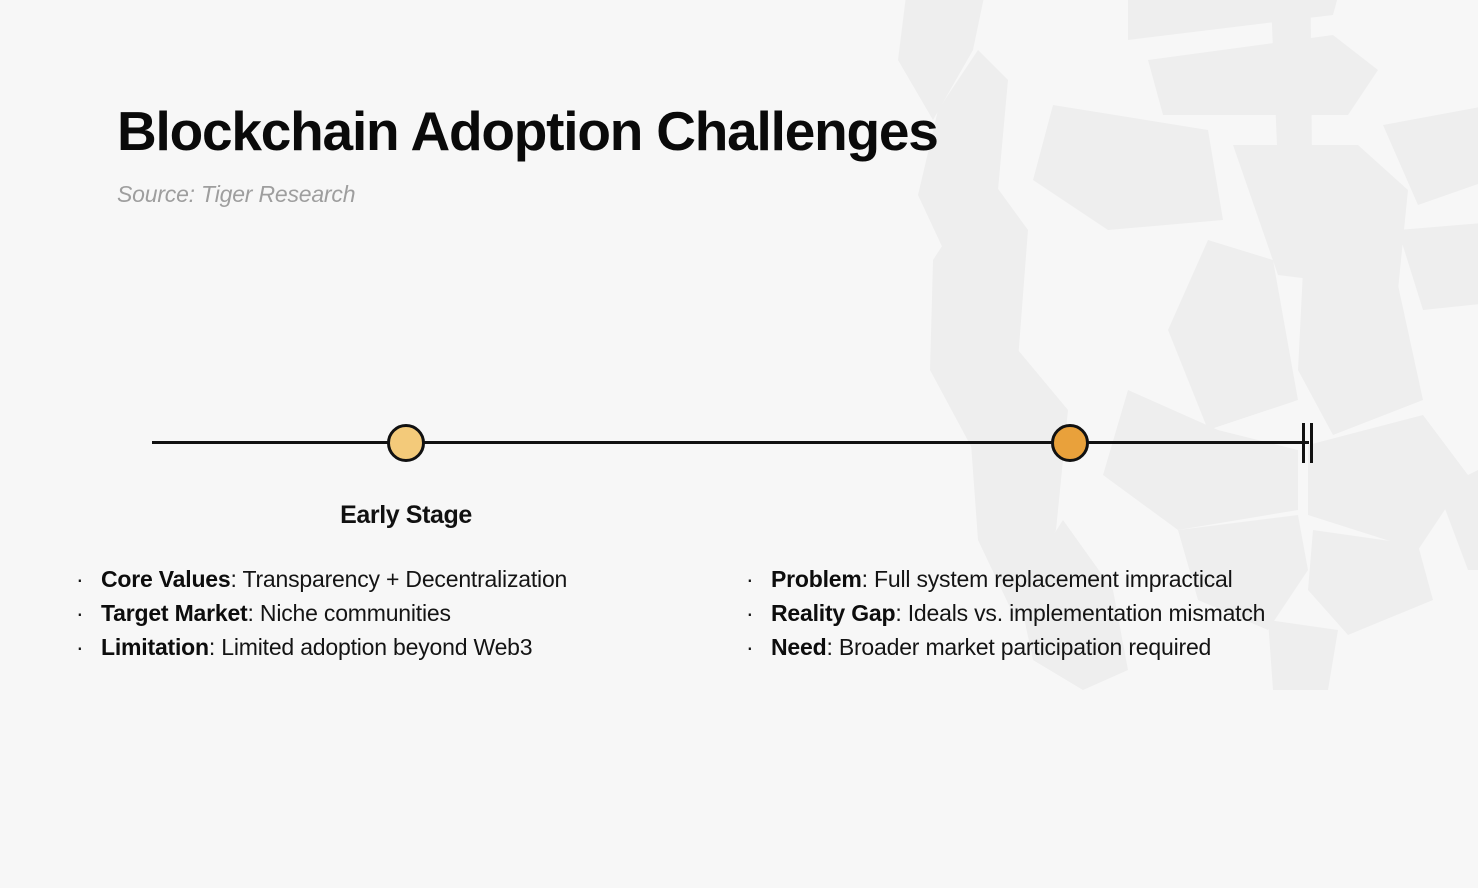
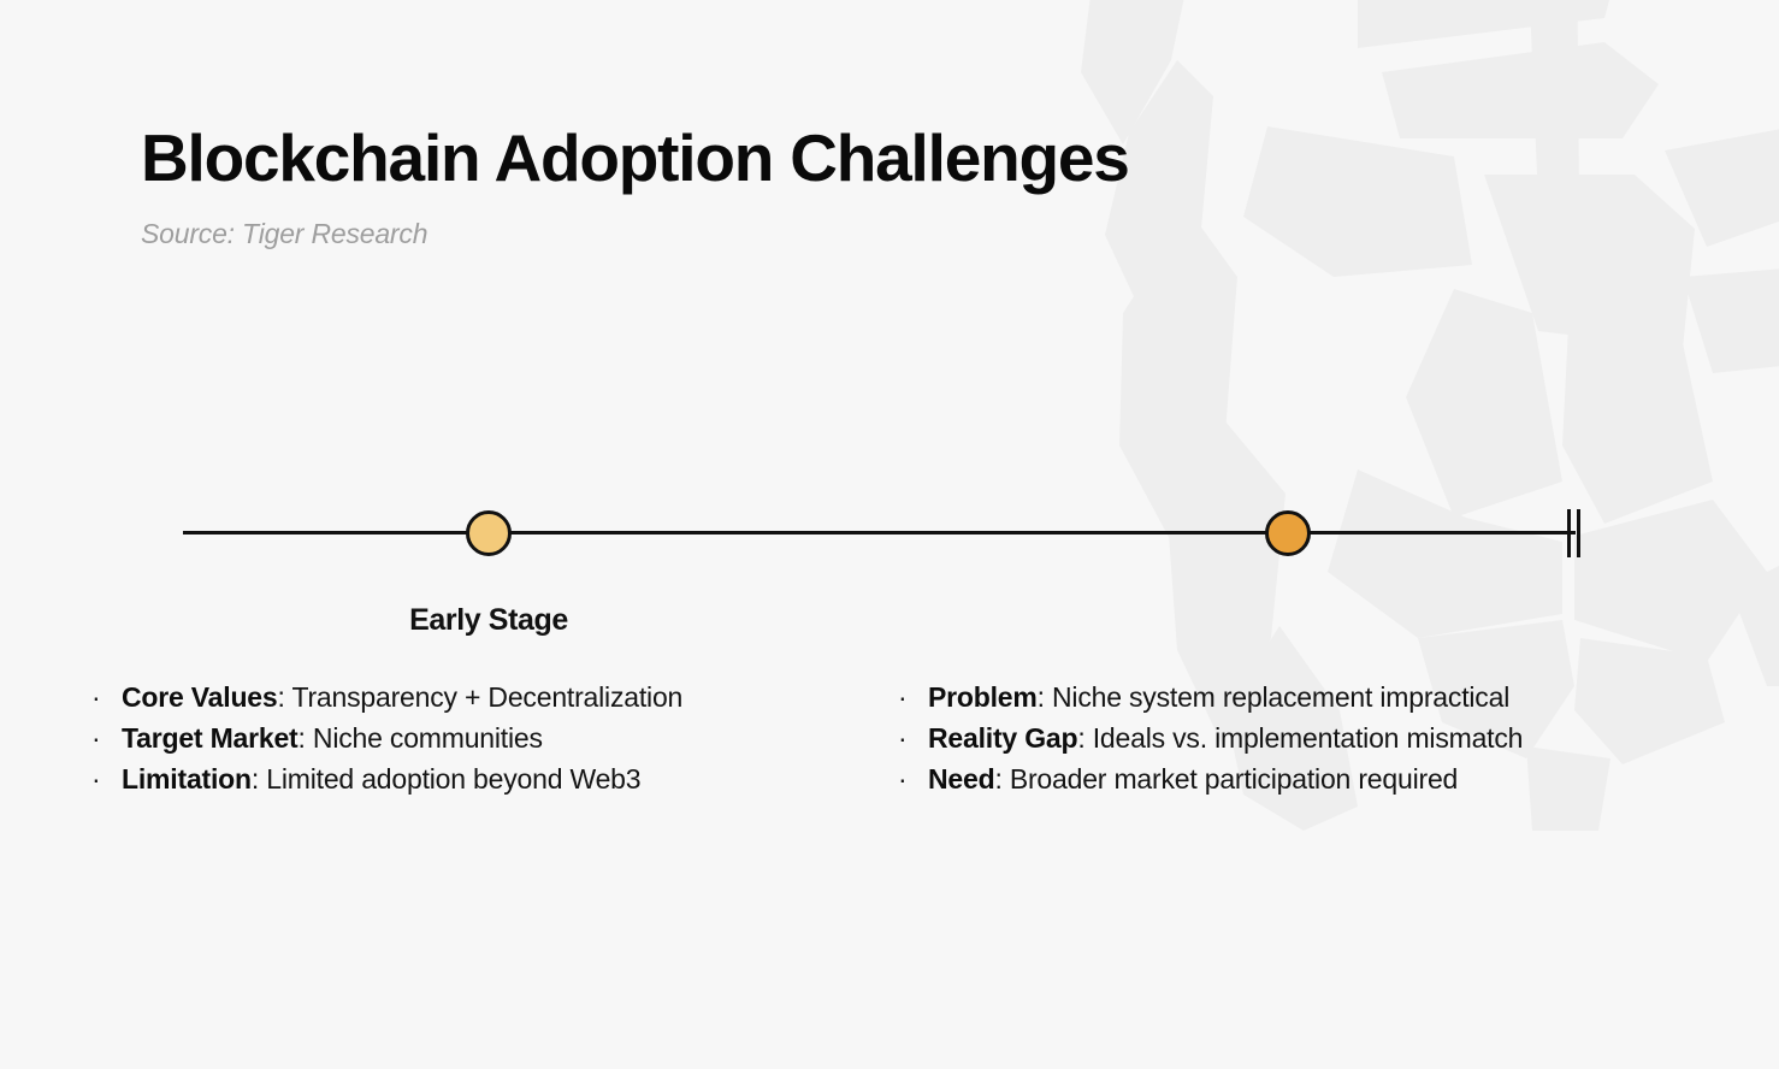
  Blockchain Adoption Challenges
  Source: Tiger Research
  Early Stage
  ·
  Core Values: Transparency + Decentralization
  ·
  Target Market: Niche communities
  ·
  Limitation: Limited adoption beyond Web3
  ·
- Problem: Full system replacement impractical
+ Problem: Niche system replacement impractical
  ·
  Reality Gap: Ideals vs. implementation mismatch
  ·
  Need: Broader market participation required
